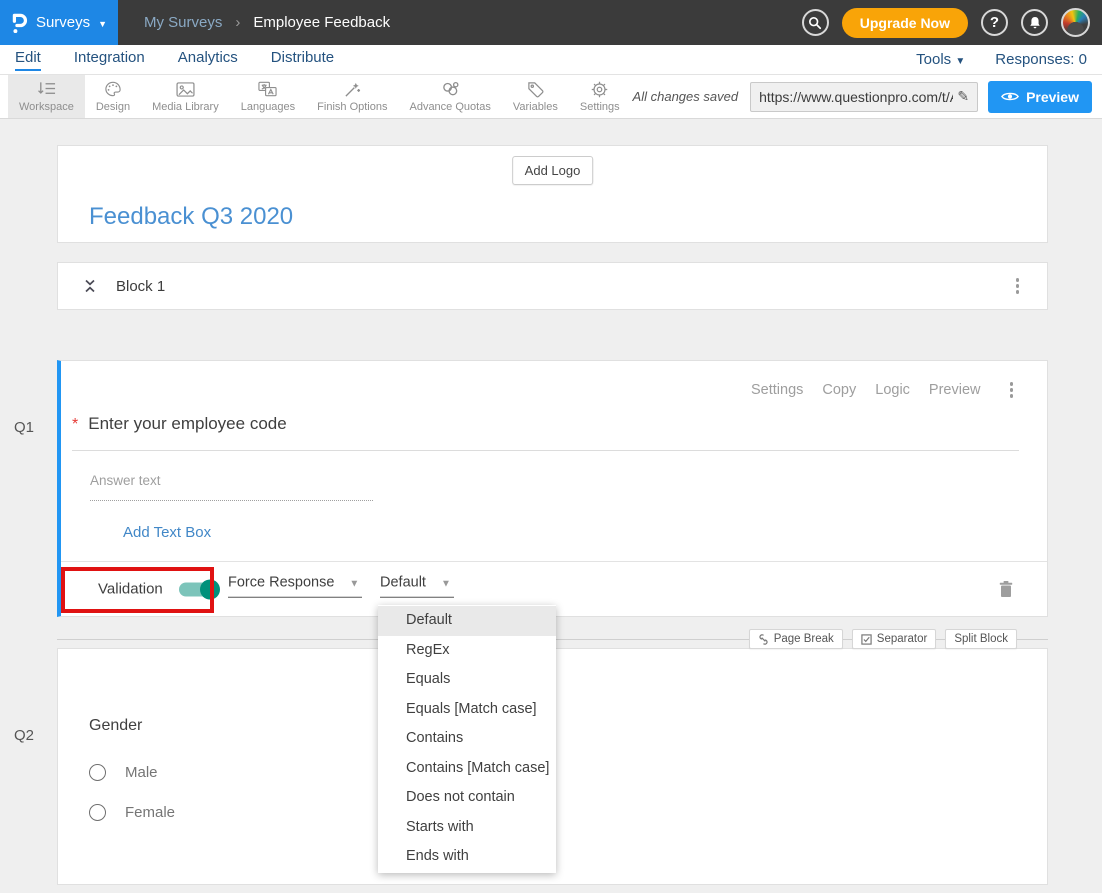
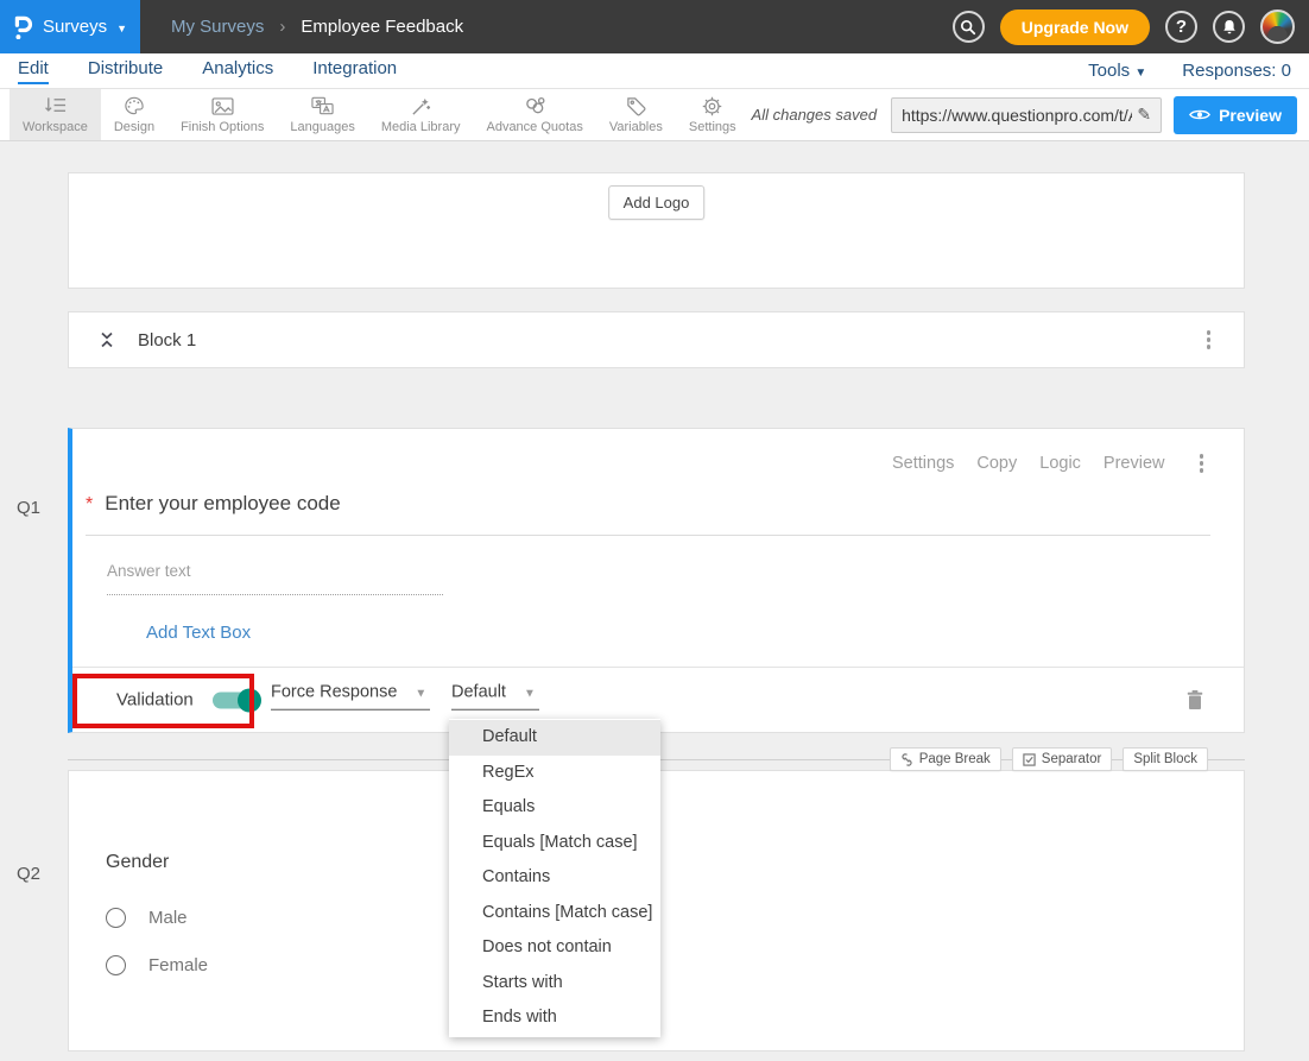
  Surveys
  ▼
  My Surveys
  ›
  Employee Feedback
  Upgrade Now
  ?
  Edit
- Integration
+ Distribute
  Analytics
- Distribute
+ Integration
  Tools ▼
  Responses: 0
  Workspace
  Design
- Media Library
+ Finish Options
  Languages
- Finish Options
+ Media Library
  Advance Quotas
  Variables
  Settings
  All changes saved
  https://www.questionpro.com/t/
  ✎
  Preview
  Add Logo
- Feedback Q3 2020
  Block 1
  Q1
  Settings
  Copy
  Logic
  Preview
  *
  Enter your employee code
  Answer text
  Add Text Box
  Validation
  Force Response
  ▼
  Default
  ▼
  Page Break
  Separator
  Split Block
  Q2
  Gender
  Male
  Female
  Default
  RegEx
  Equals
  Equals [Match case]
  Contains
  Contains [Match case]
  Does not contain
  Starts with
  Ends with
